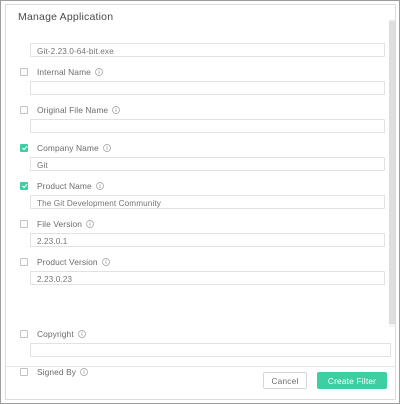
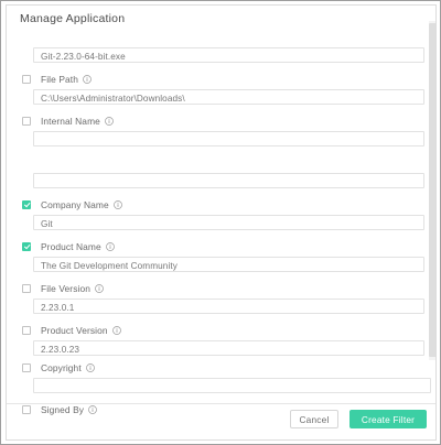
  Manage Application
  Git-2.23.0-64-bit.exe
+ File Path
+ C:\Users\Administrator\Downloads\
  Internal Name
- Original File Name
  Company Name
  Git
  Product Name
  The Git Development Community
  File Version
  2.23.0.1
  Product Version
  2.23.0.23
  Copyright
  Signed By
  Cancel
  Create Filter
